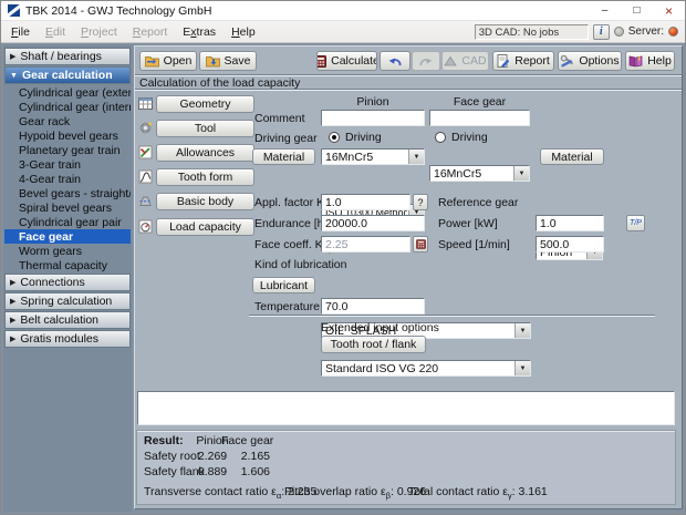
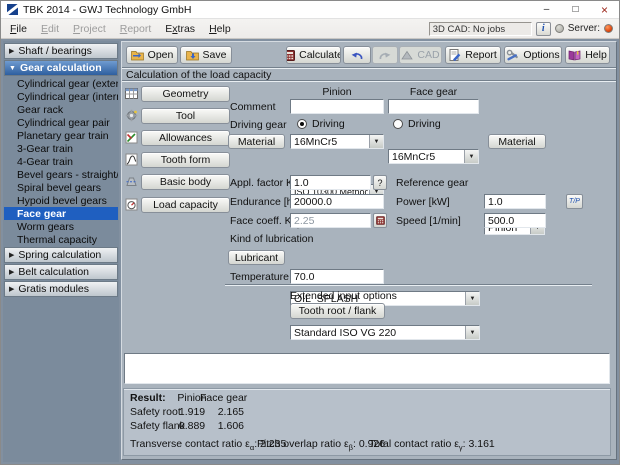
  TBK 2014 - GWJ Technology GmbH
  –
  □
  ×
  File
  Edit
  Project
  Report
  Extras
  Help
  3D CAD: No jobs
  i
  Server:
  Shaft / bearings
  Gear calculation
  Cylindrical gear (exter
  Cylindrical gear (inter
  Gear rack
- Hypoid bevel gears
+ Cylindrical gear pair
  Planetary gear train
  3-Gear train
  4-Gear train
  Bevel gears - straight/
  Spiral bevel gears
- Cylindrical gear pair
+ Hypoid bevel gears
  Face gear
  Worm gears
  Thermal capacity
- Connections
  Spring calculation
  Belt calculation
  Gratis modules
  Open
  Save
  Calculate
  CAD
  Report
  Options
  Help
  Calculation of the load capacity
  Geometry
  Tool
  Allowances
  Tooth form
  Basic body
  Load capacity
  Pinion
  Face gear
  Comment
  Driving gear
  Driving
  Driving
  Material
  16MnCr5
  16MnCr5
  Material
  ISO 10300 Method
  1.0
  ?
  Reference gear
  Pinion
  Endurance [
  20000.0
  Power [kW]
  1.0
  2.25
  Speed [1/min]
  500.0
  Kind of lubrication
  OIL_SPLASH
  Lubricant
  Standard ISO VG 220
  Temperature
  70.0
  Extended input options
  Tooth root / flank
  Result:
  Pinion
  Face gear
  Safety root
- 2.269
+ 1.919
  2.165
  Safety flank
  0.889
  1.606
  Transverse contact ratio εα: 2.235
  Pitch overlap ratio εβ: 0.926
  Total contact ratio εγ: 3.161
